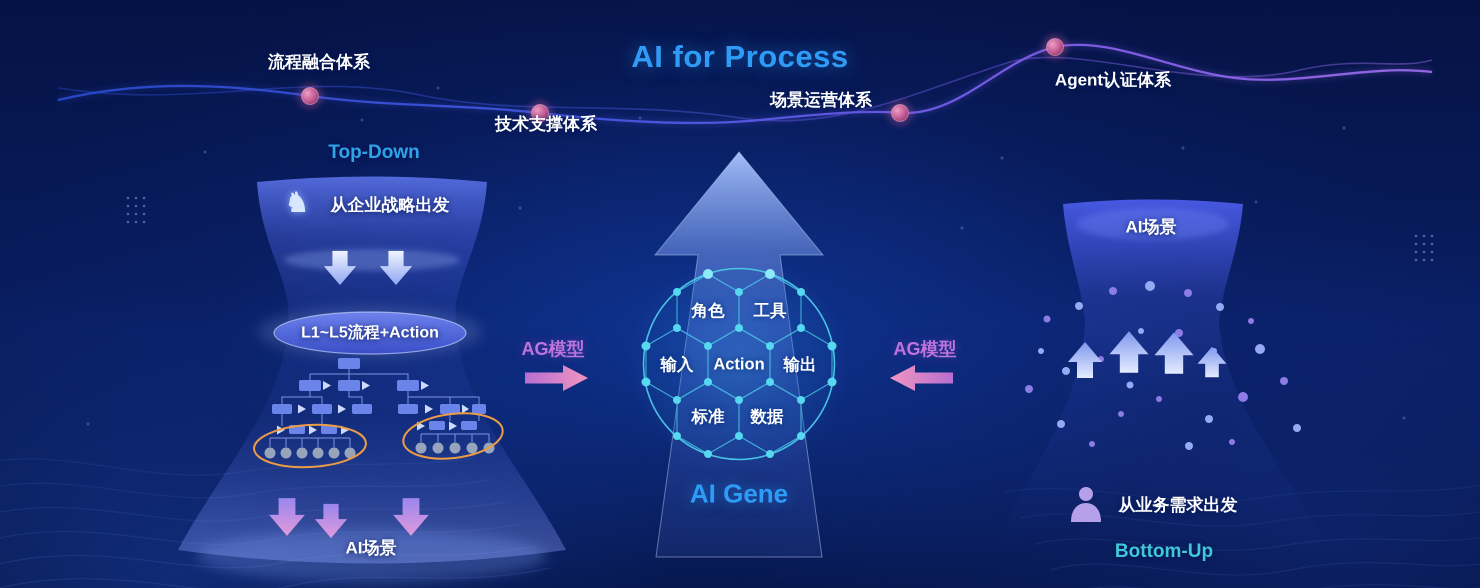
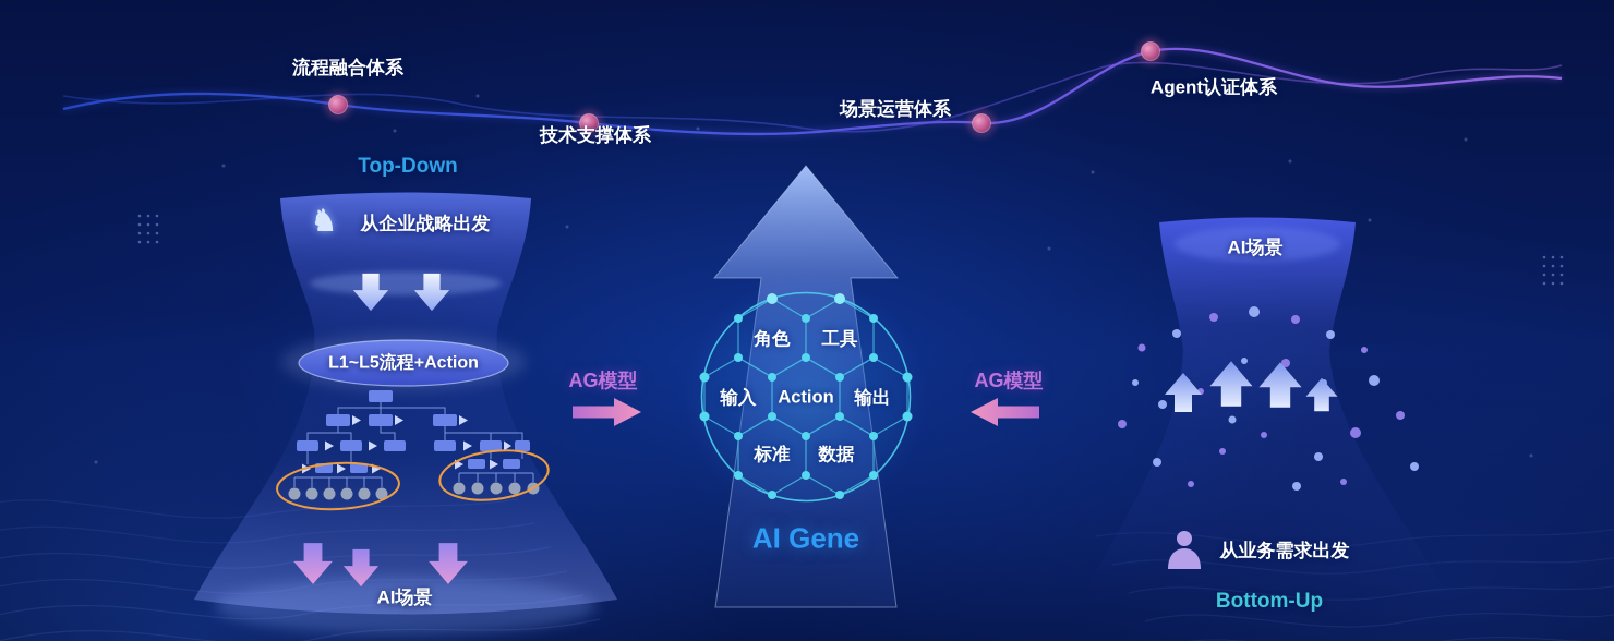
- AI for Process
  流程融合体系
  技术支撑体系
  场景运营体系
  Agent认证体系
  Top-Down
  ♞
  从企业战略出发
  L1~L5流程+Action
  AI场景
  AG模型
  AG模型
  角色
  工具
  输入
  Action
  输出
  标准
  数据
  AI Gene
  AI场景
  从业务需求出发
  Bottom-Up
